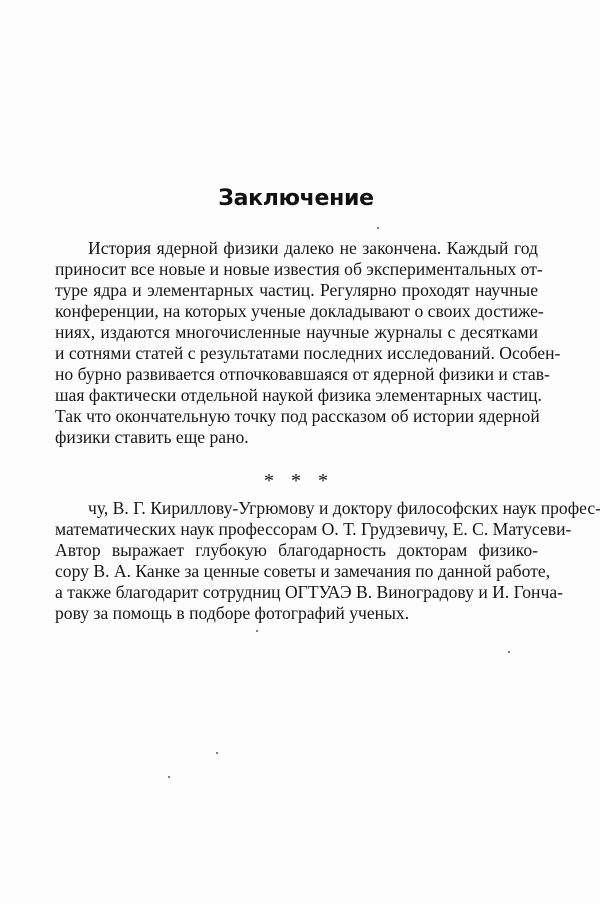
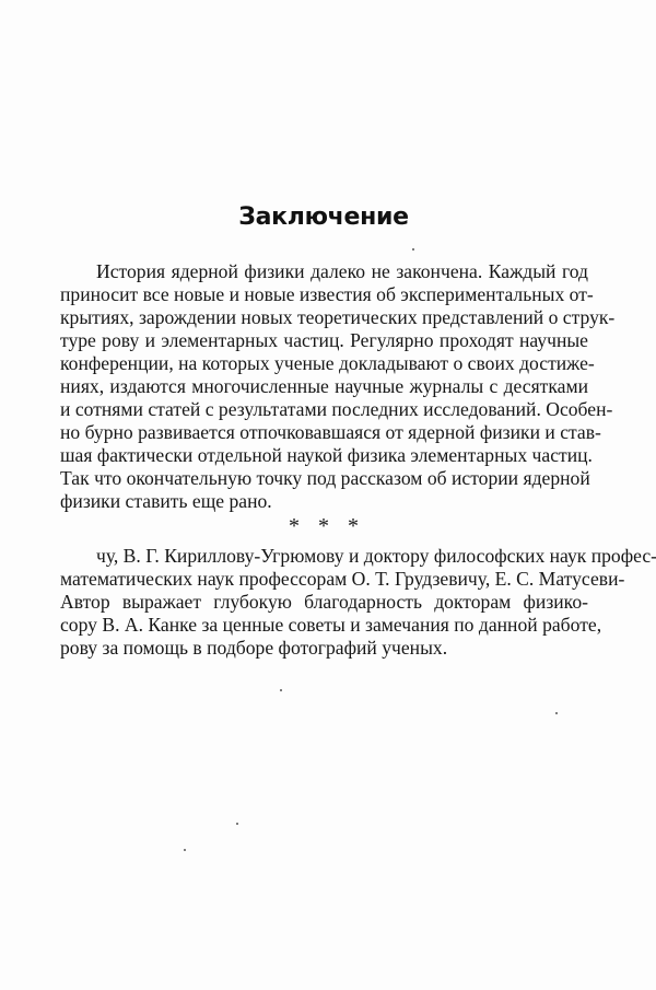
  Заключение
  История ядерной физики далеко не закончена. Каждый год
  приносит все новые и новые известия об экспериментальных от-
+ крытиях, зарождении новых теоретических представлений о струк-
- туре ядра и элементарных частиц. Регулярно проходят научные
+ туре рову и элементарных частиц. Регулярно проходят научные
  конференции, на которых ученые докладывают о своих достиже-
  ниях, издаются многочисленные научные журналы с десятками
  и сотнями статей с результатами последних исследований. Особен-
  но бурно развивается отпочковавшаяся от ядерной физики и став-
  шая фактически отдельной наукой физика элементарных частиц.
  Так что окончательную точку под рассказом об истории ядерной
  физики ставить еще рано.
  * * *
  чу, В. Г. Кириллову-Угрюмову и доктору философских наук профес-
  математических наук профессорам О. Т. Грудзевичу, Е. С. Матусеви-
  Автор выражает глубокую благодарность докторам физико-
  сору В. А. Канке за ценные советы и замечания по данной работе,
- а также благодарит сотрудниц ОГТУАЭ В. Виноградову и И. Гонча-
  рову за помощь в подборе фотографий ученых.
